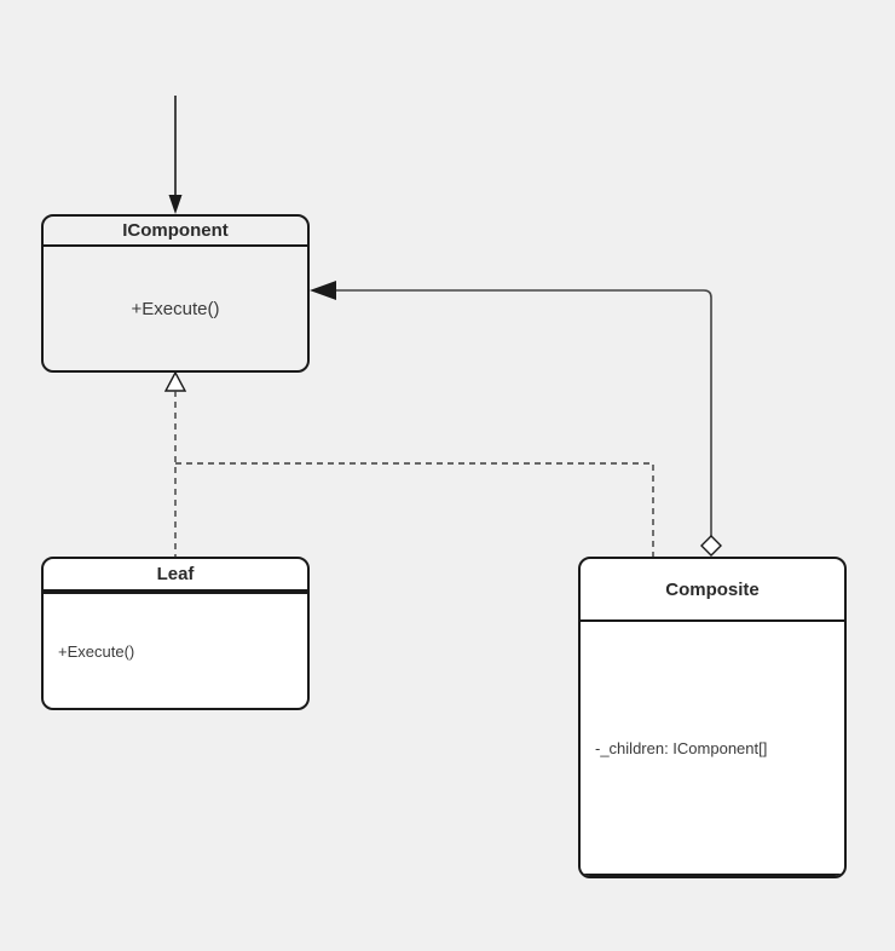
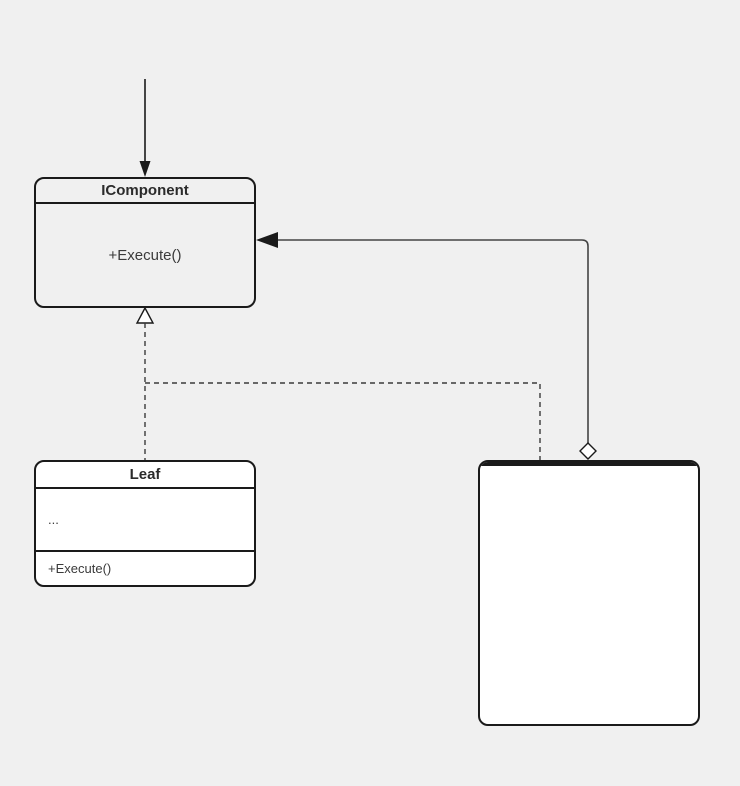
  IComponent
  +Execute()
  Leaf
+ ...
  +Execute()
- Composite
- -_children: IComponent[]
